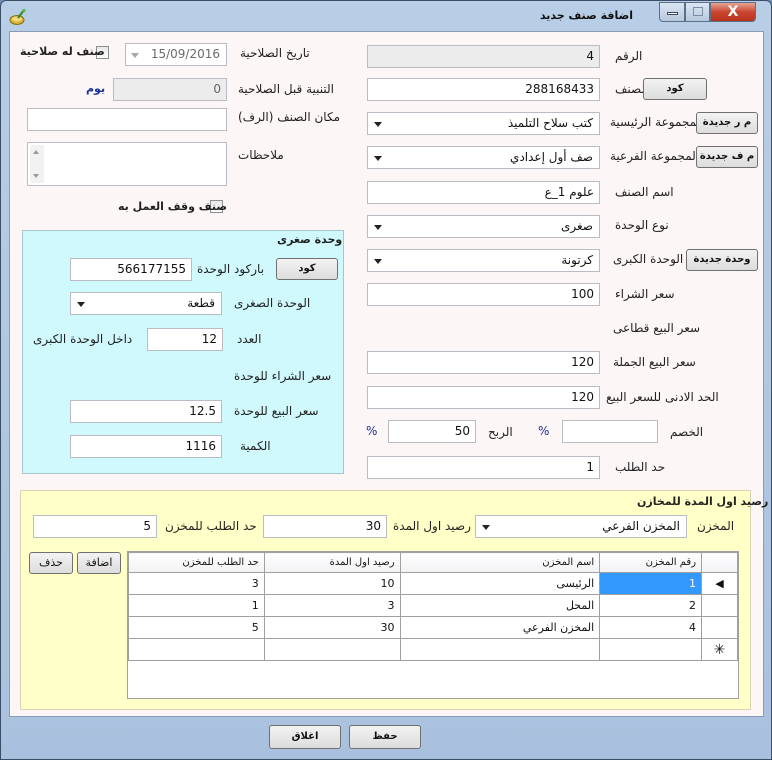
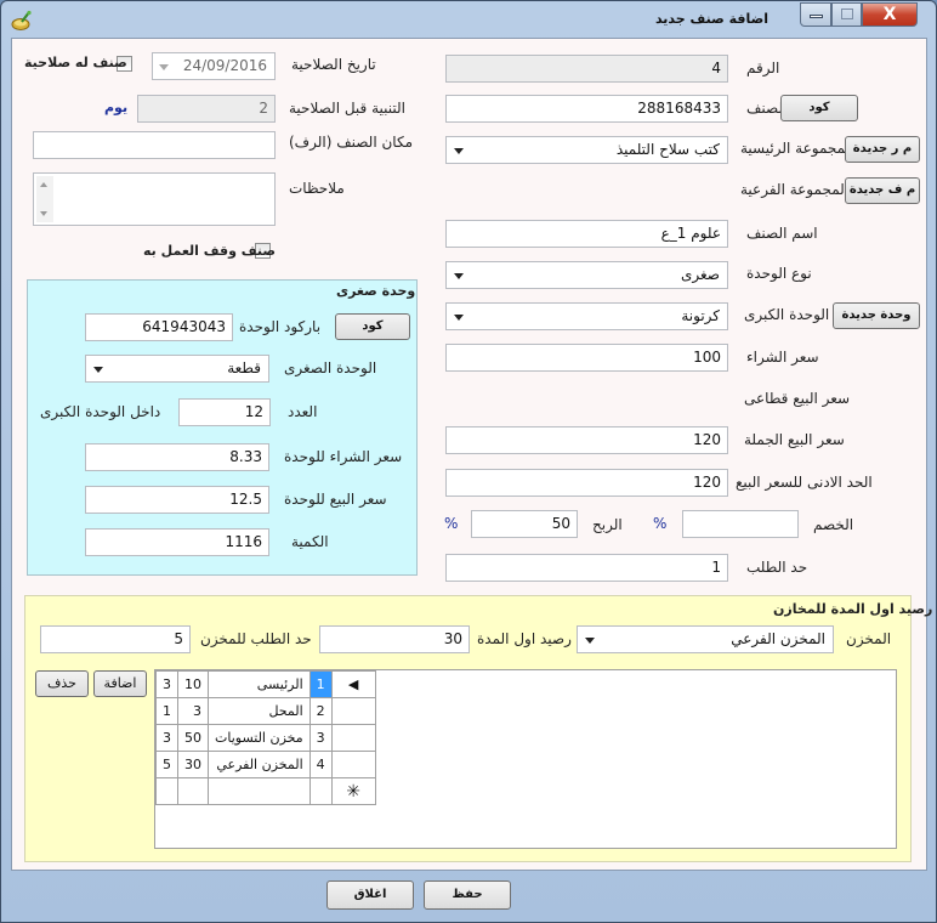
  اضافة صنف جديد
  X
  4
  الرقم
  288168433
  كود
  كتب سلاح التلميذ
  مجموعة الرئيسية
  م ر جديدة
- صف أول إعدادي
  لمجموعة الفرعية
  م ف جديدة
  علوم 1_ع
  اسم الصنف
  صغرى
  نوع الوحدة
  كرتونة
  الوحدة الكبرى
  وحدة جديدة
  100
  سعر الشراء
  سعر البيع قطاعى
  120
  سعر البيع الجملة
  120
  الحد الادنى للسعر البيع
  الخصم
  %
  50
  الربح
  %
  1
  حد الطلب
- 15/09/2016
+ 24/09/2016
  تاريخ الصلاحية
  صنف له صلاحية
- 0
+ 2
  التنبية قبل الصلاحية
  يوم
  مكان الصنف (الرف)
  ملاحظات
  صنف وقف العمل به
  وحدة صغرى
- 566177155
+ 641943043
  باركود الوحدة
  كود
  قطعة
  الوحدة الصغرى
  12
  العدد
  داخل الوحدة الكبرى
+ 8.33
  سعر الشراء للوحدة
  12.5
  سعر البيع للوحدة
  1116
  الكمية
  رصيد اول المدة للمخازن
  المخزن الفرعي
  المخزن
  30
  رصيد اول المدة
  5
  حد الطلب للمخزن
  اضافة
  حذف
- حد الطلب للمخزن	رصيد اول المدة	اسم المخزن	رقم المخزن
  3	10	الرئيسى	1	◀
  1	3	المحل	2
+ 3	50	مخزن التسويات	3
  5	30	المخزن الفرعي	4
  				✳
  اغلاق
  حفظ
